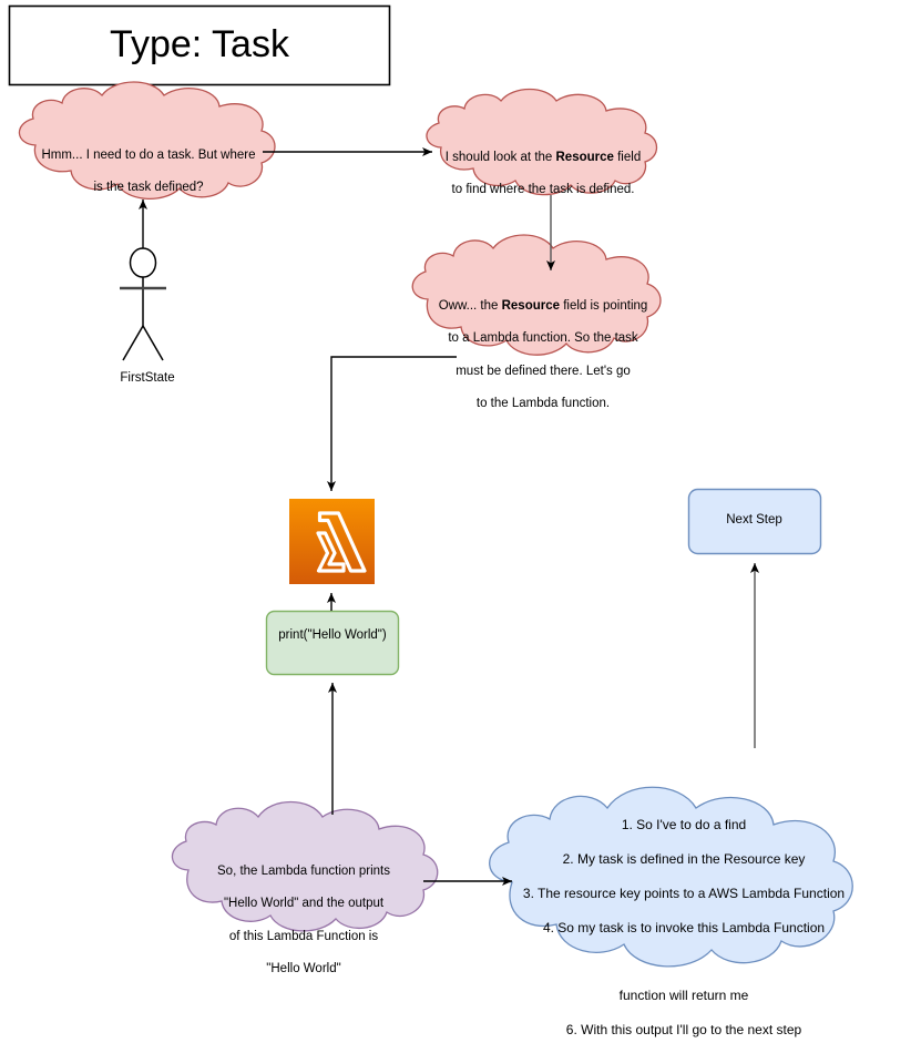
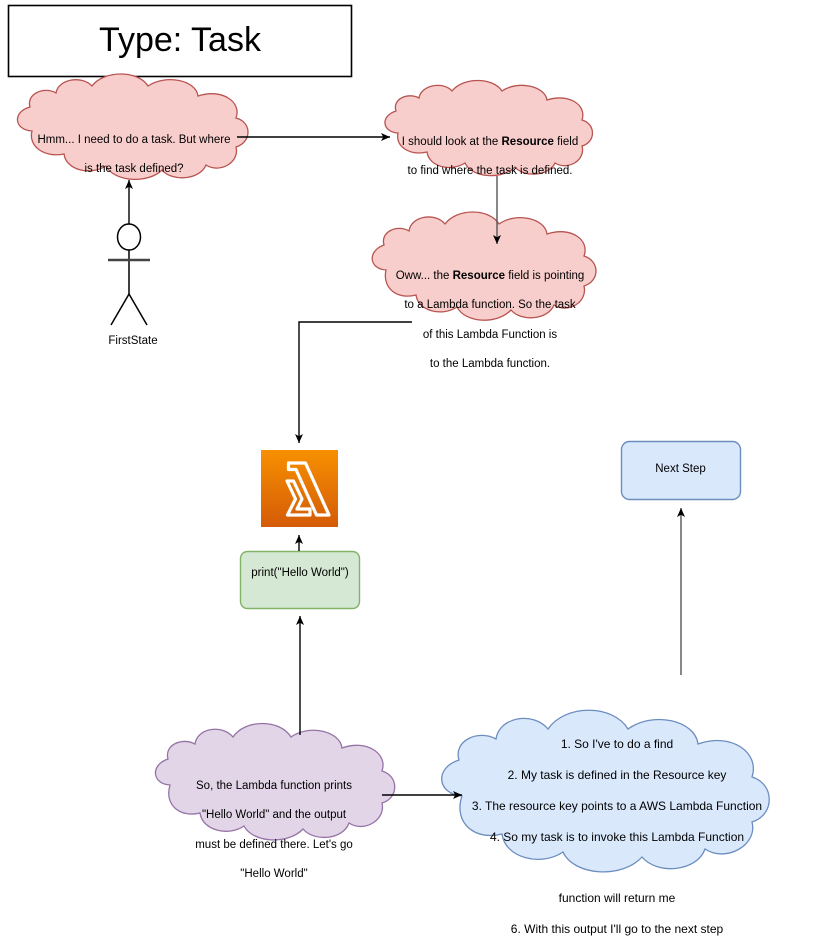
  Type: Task
  Hmm... I need to do a task. But where
  is the task defined?
  I should look at the Resource field
  to find where the task is defined.
  Oww... the Resource field is pointing
  to a Lambda function. So the task
- must be defined there. Let's go
+ of this Lambda Function is
  to the Lambda function.
  So, the Lambda function prints
  "Hello World" and the output
- of this Lambda Function is
+ must be defined there. Let's go
  "Hello World"
  1. So I've to do a find
  2. My task is defined in the Resource key
  3. The resource key points to a AWS Lambda Function
  4. So my task is to invoke this Lambda Function
  function will return me
  6. With this output I'll go to the next step
  FirstState
  print("Hello World")
  Next Step
